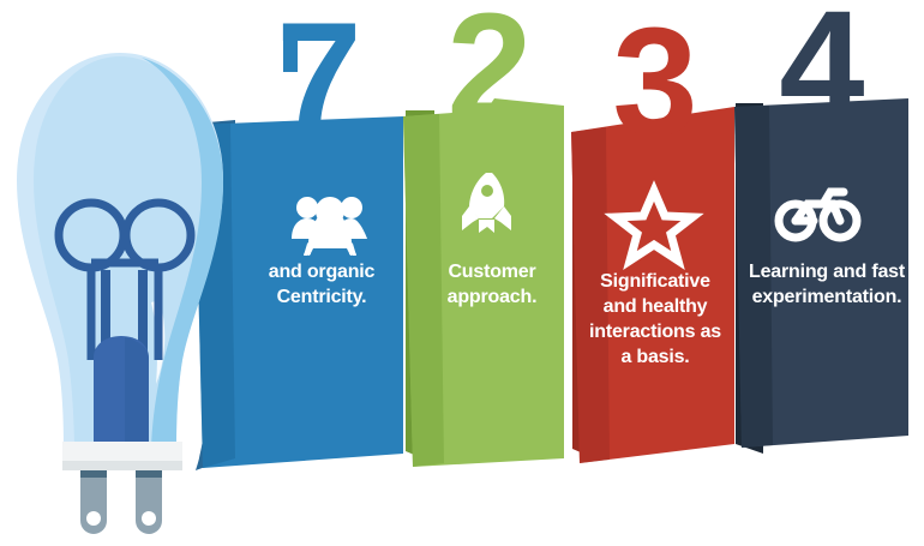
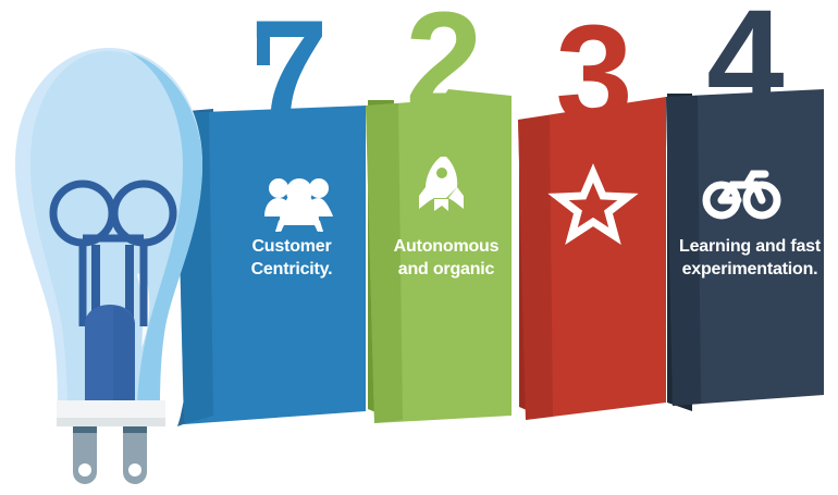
  7
  2
  3
  4
- and organic
+ Customer
  Centricity.
+ Autonomous
- Customer
+ and organic
- approach.
- Significative
- and healthy
- interactions as
- a basis.
  Learning and fast
  experimentation.
